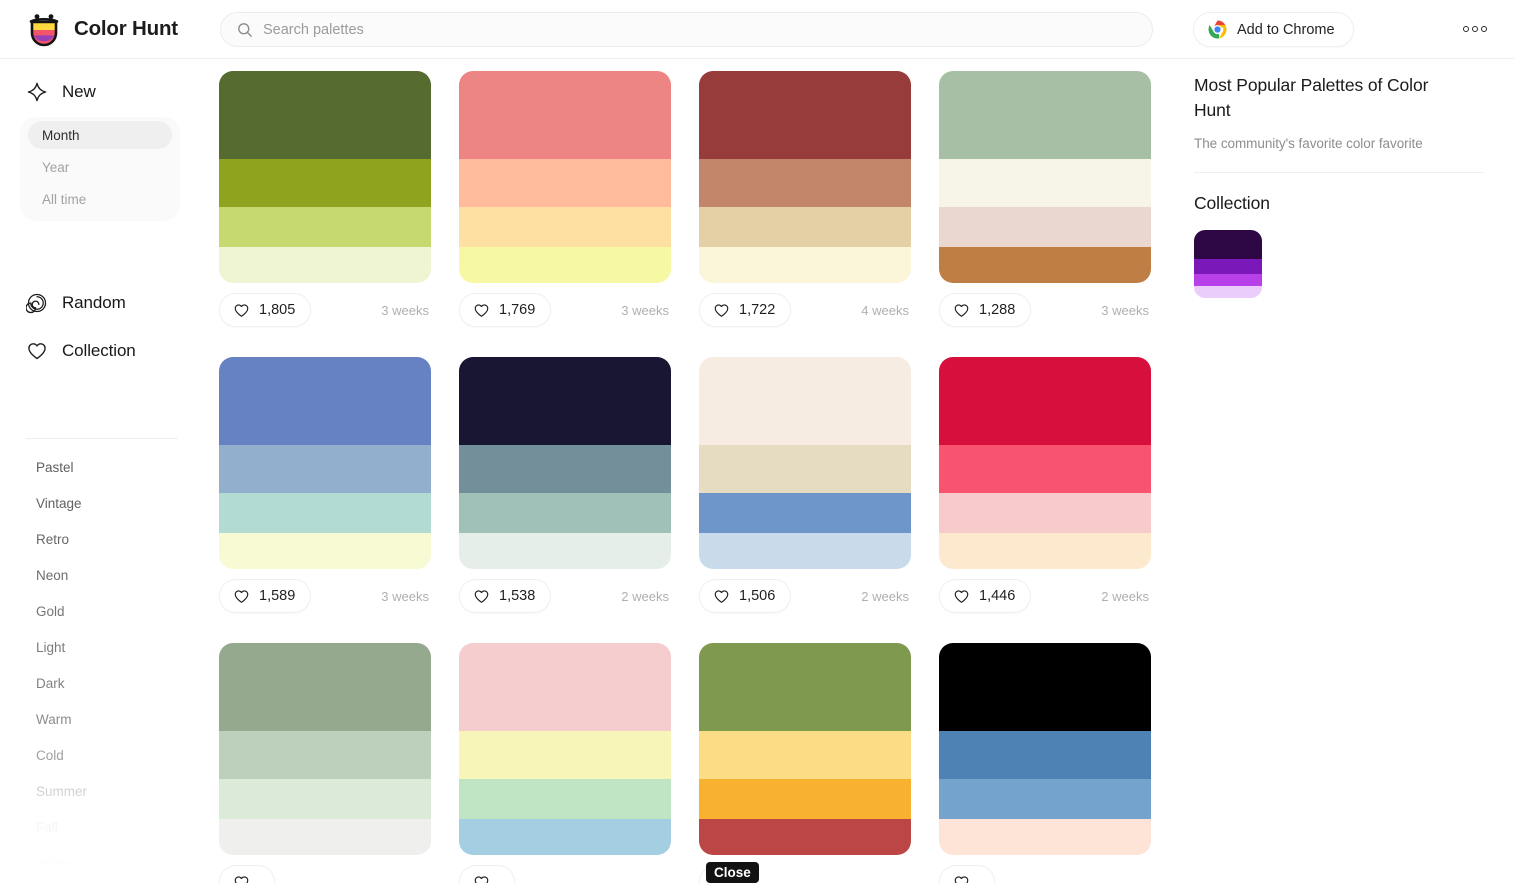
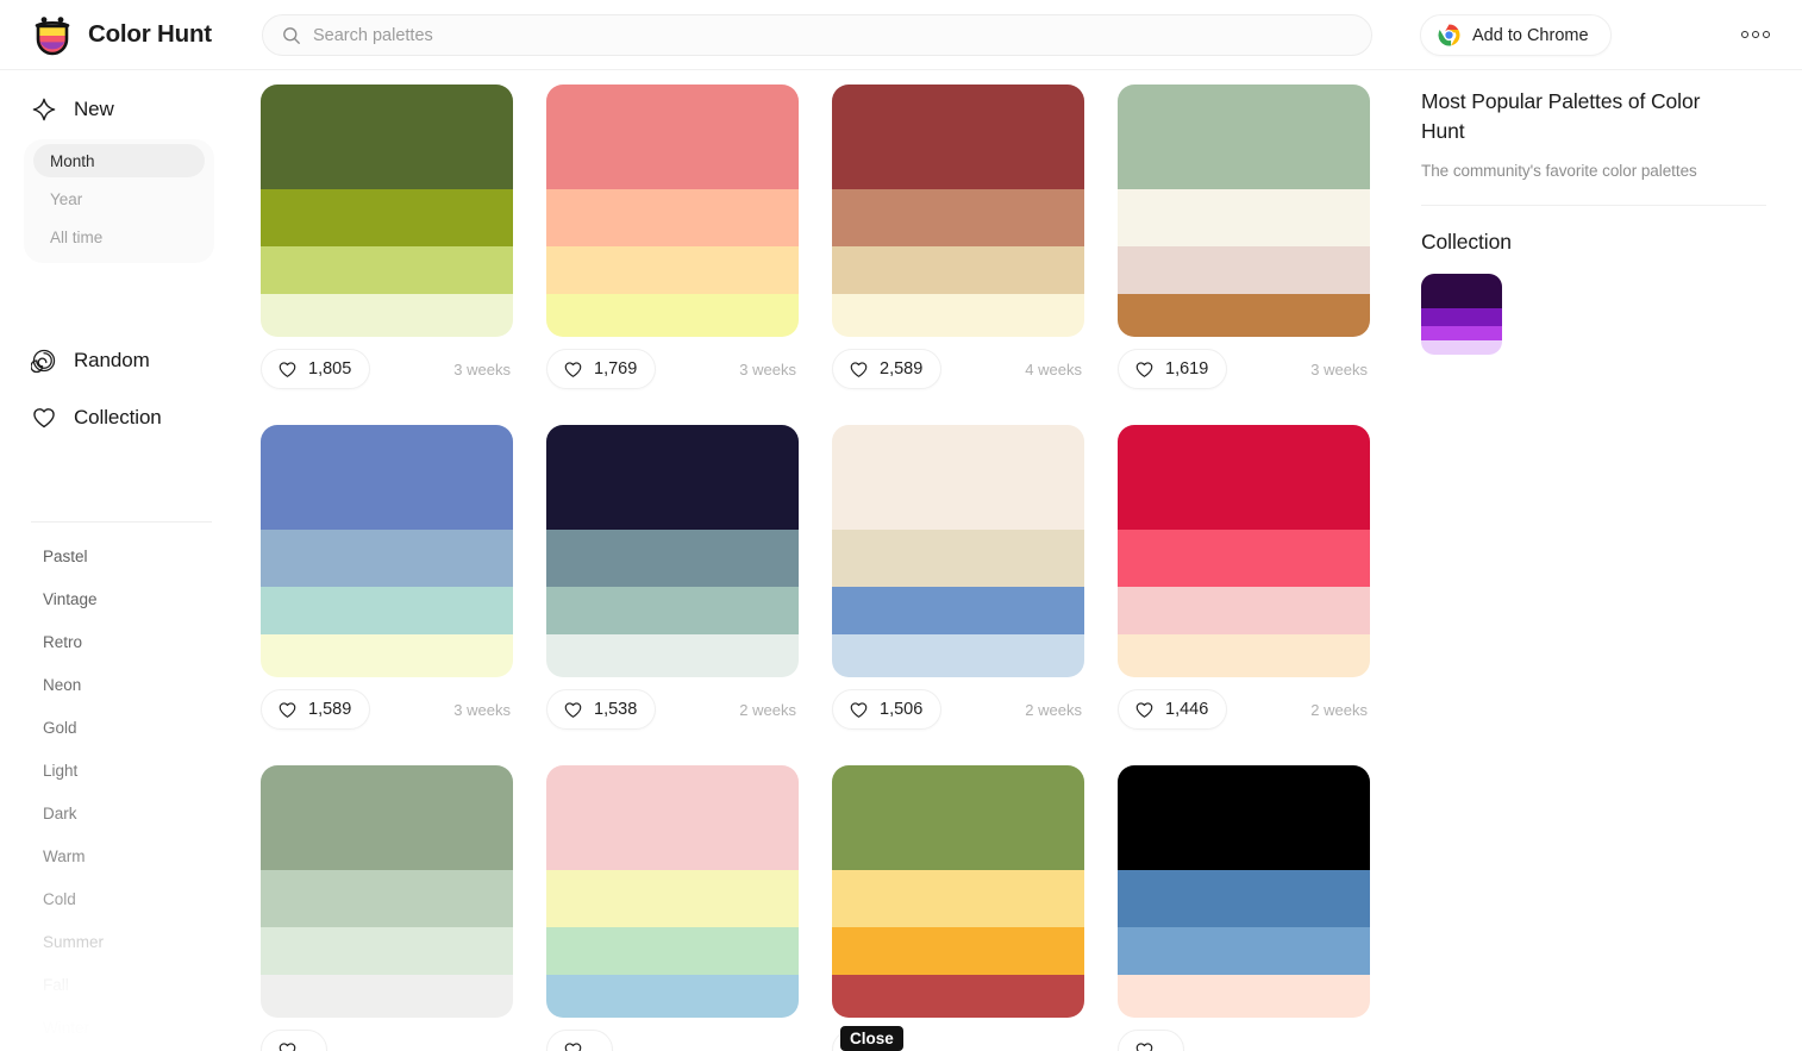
  Color Hunt
  Search palettes
  Add to Chrome
  New
  Month
  Year
  All time
  Random
  Collection
  Pastel
  Vintage
  Retro
  Neon
  Gold
  Light
  Dark
  Warm
  Cold
  1,805
  3 weeks
  1,769
  3 weeks
- 1,722
+ 2,589
  4 weeks
- 1,288
+ 1,619
  3 weeks
  1,589
  3 weeks
  1,538
  2 weeks
  1,506
  2 weeks
  1,446
  2 weeks
  Most Popular Palettes of Color Hunt
- The community's favorite color favorite
+ The community's favorite color palettes
  Collection
  Close
